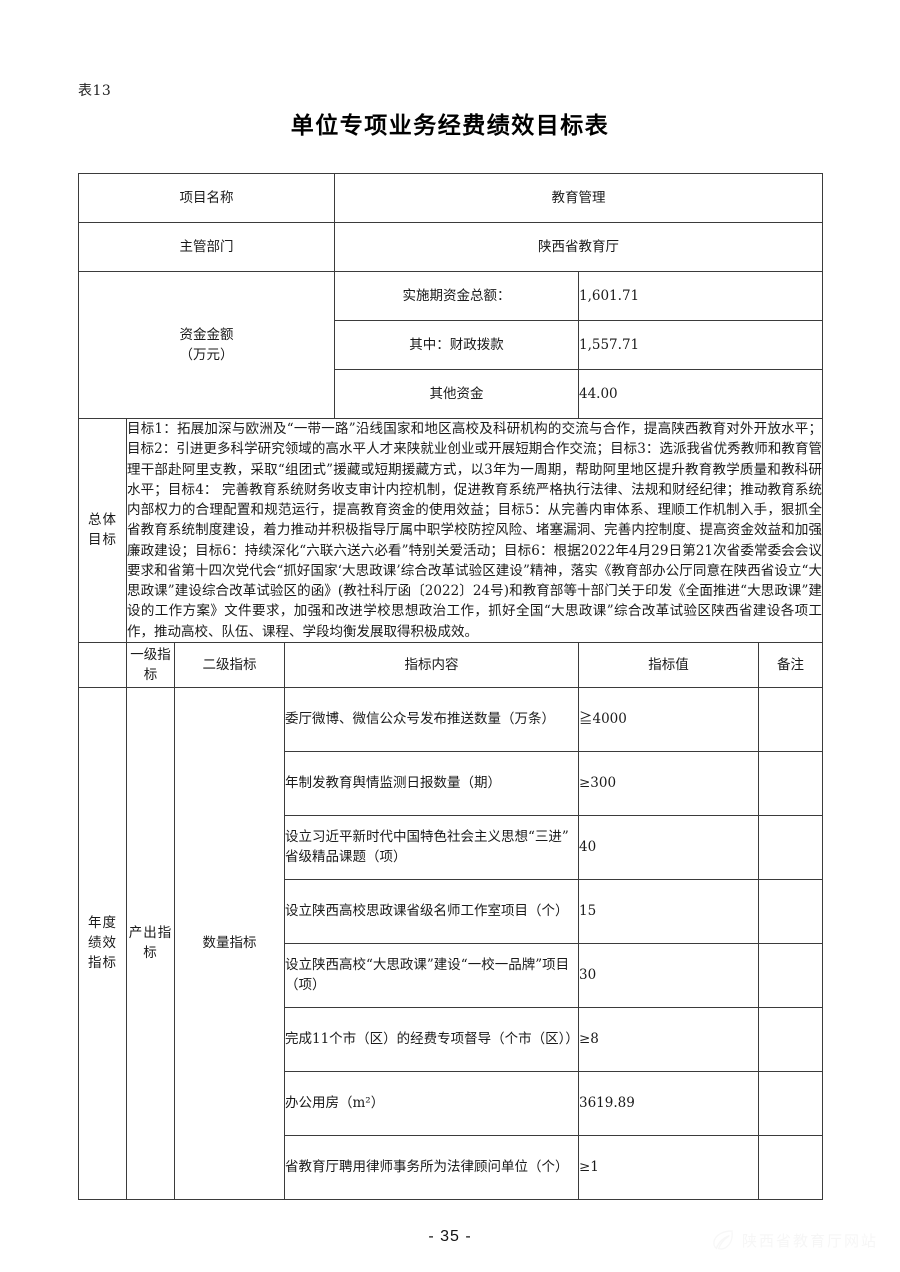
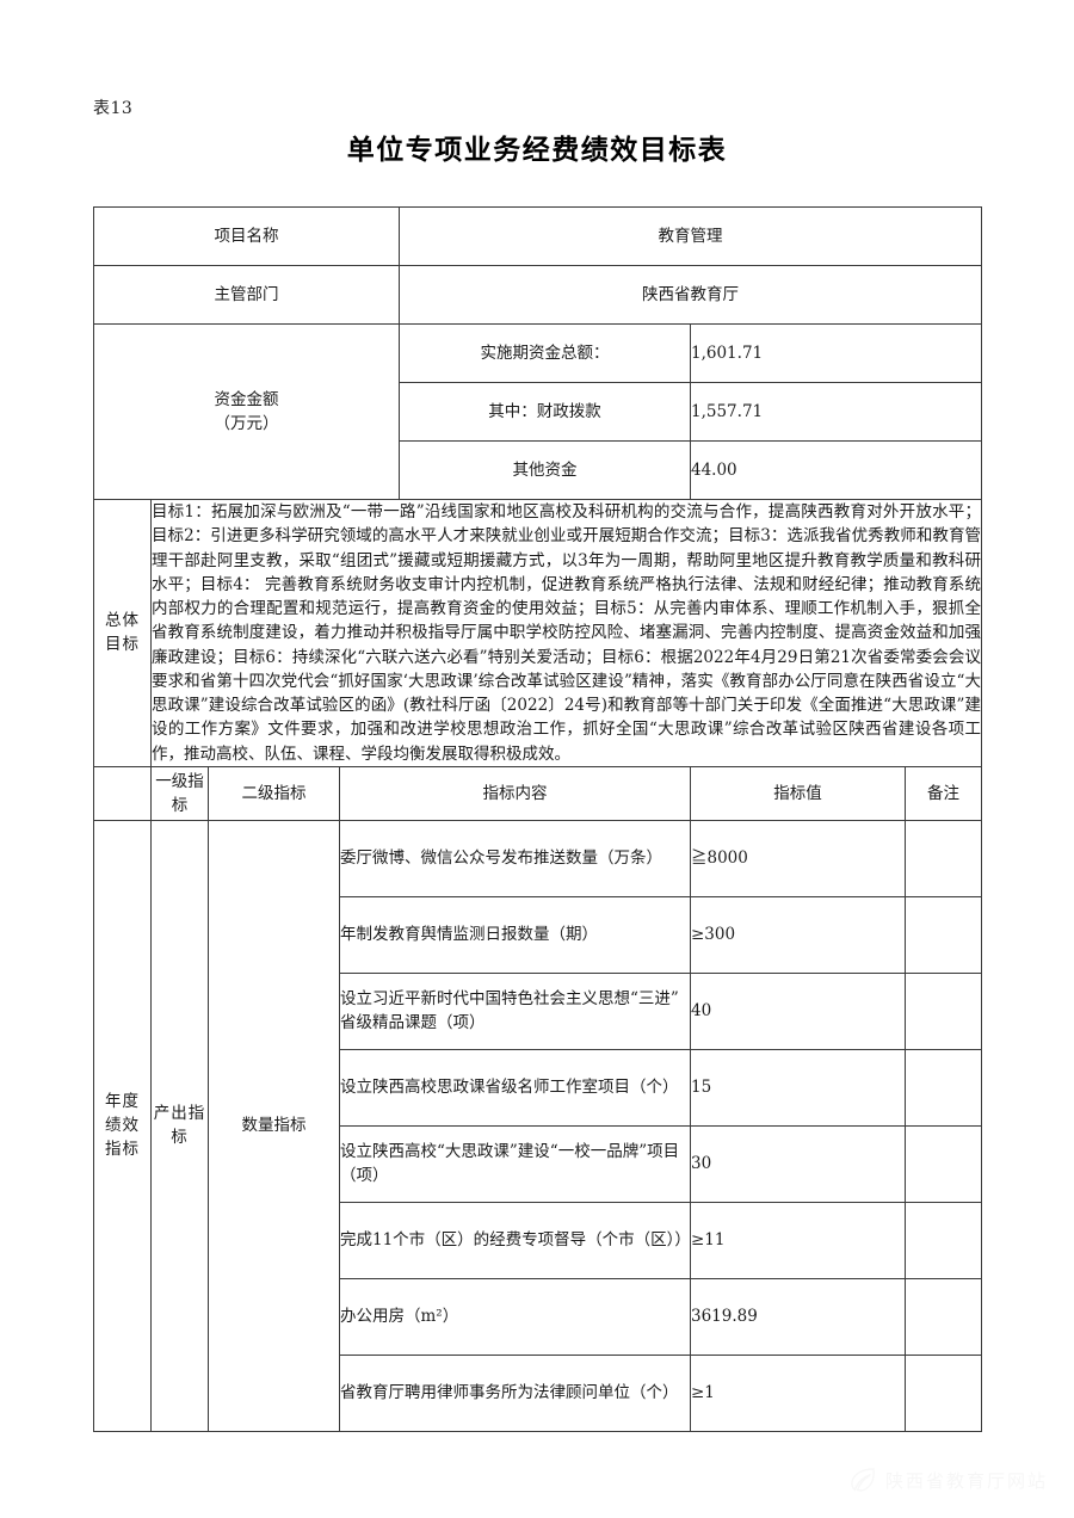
  表13
  单位专项业务经费绩效目标表
  项目名称	教育管理
  主管部门	陕西省教育厅
  资金金额 （万元）	实施期资金总额：	1,601.71
  其中：财政拨款	1,557.71
  其他资金	44.00
  总体 目标	目标1：拓展加深与欧洲及“一带一路”沿线国家和地区高校及科研机构的交流与合作，提高陕西教育对外开放水平；目标2：引进更多科学研究领域的高水平人才来陕就业创业或开展短期合作交流；目标3：选派我省优秀教师和教育管理干部赴阿里支教，采取“组团式”援藏或短期援藏方式，以3年为一周期，帮助阿里地区提升教育教学质量和教科研水平；目标4： 完善教育系统财务收支审计内控机制，促进教育系统严格执行法律、法规和财经纪律；推动教育系统内部权力的合理配置和规范运行，提高教育资金的使用效益；目标5：从完善内审体系、理顺工作机制入手，狠抓全省教育系统制度建设，着力推动并积极指导厅属中职学校防控风险、堵塞漏洞、完善内控制度、提高资金效益和加强廉政建设；目标6：持续深化“六联六送六必看”特别关爱活动；目标6：根据2022年4月29日第21次省委常委会会议要求和省第十四次党代会“抓好国家‘大思政课’综合改革试验区建设”精神，落实《教育部办公厅同意在陕西省设立“大思政课”建设综合改革试验区的函》(教社科厅函〔2022〕24号)和教育部等十部门关于印发《全面推进“大思政课”建设的工作方案》文件要求，加强和改进学校思想政治工作，抓好全国“大思政课”综合改革试验区陕西省建设各项工作，推动高校、队伍、课程、学段均衡发展取得积极成效。
  	一级指标	二级指标	指标内容	指标值	备注
- 年度 绩效 指标	产出指 标	数量指标	委厅微博、微信公众号发布推送数量（万条）	≧4000
+ 年度 绩效 指标	产出指 标	数量指标	委厅微博、微信公众号发布推送数量（万条）	≧8000
  年制发教育舆情监测日报数量（期）	≥300
  设立习近平新时代中国特色社会主义思想“三进”省级精品课题（项）	40
  设立陕西高校思政课省级名师工作室项目（个）	15
  设立陕西高校“大思政课”建设“一校一品牌”项目（项）	30
- 完成11个市（区）的经费专项督导（个市（区））	≥8
+ 完成11个市（区）的经费专项督导（个市（区））	≥11
  办公用房（m²）	3619.89
  省教育厅聘用律师事务所为法律顾问单位（个）	≥1
- - 35 -
